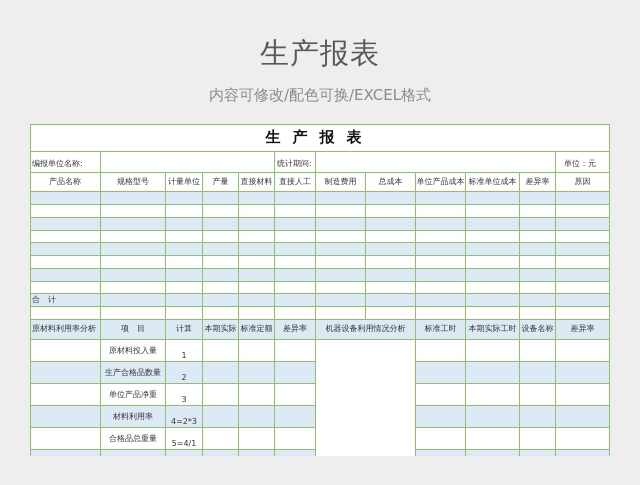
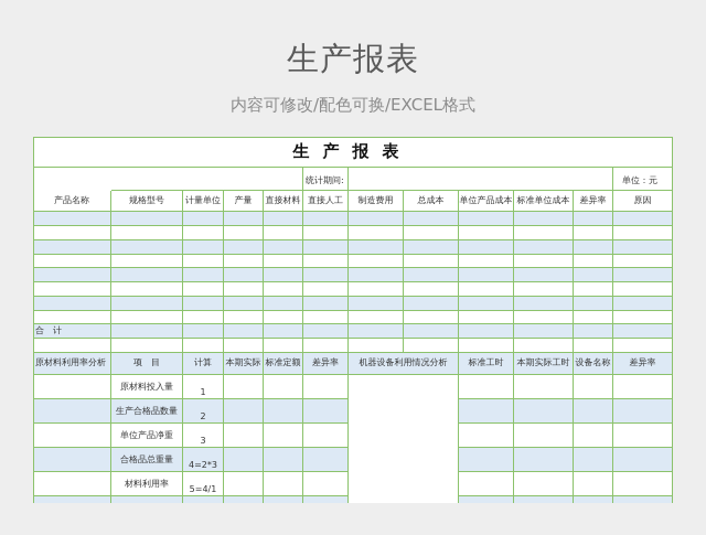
  生产报表
  内容可修改/配色可换/EXCEL格式
  生产报表
- 编报单位名称:
  统计期间:
  单位：元
  产品名称
  规格型号
  计量单位
  产量
  直接材料
  直接人工
  制造费用
  总成本
  单位产品成本
  标准单位成本
  差异率
  原因
  合 计
  原材料利用率分析
  项 目
  计算
  本期实际
  标准定额
  差异率
  机器设备利用情况分析
  标准工时
  本期实际工时
  设备名称
  差异率
  原材料投入量
  1
  生产合格品数量
  2
  单位产品净重
  3
- 材料利用率
+ 合格品总重量
  4=2*3
- 合格品总重量
+ 材料利用率
  5=4/1
